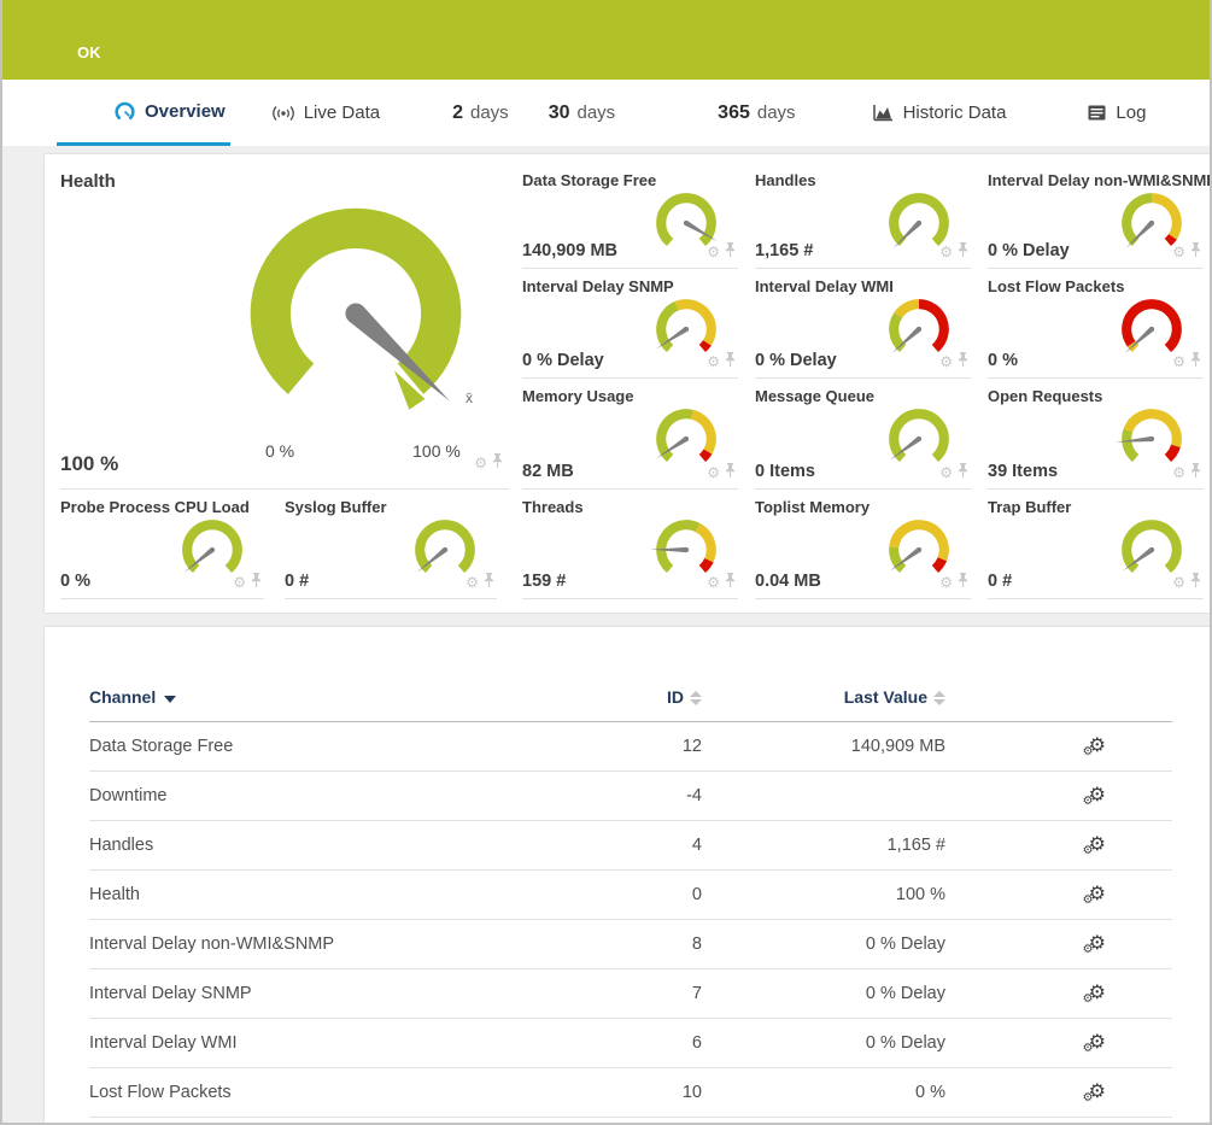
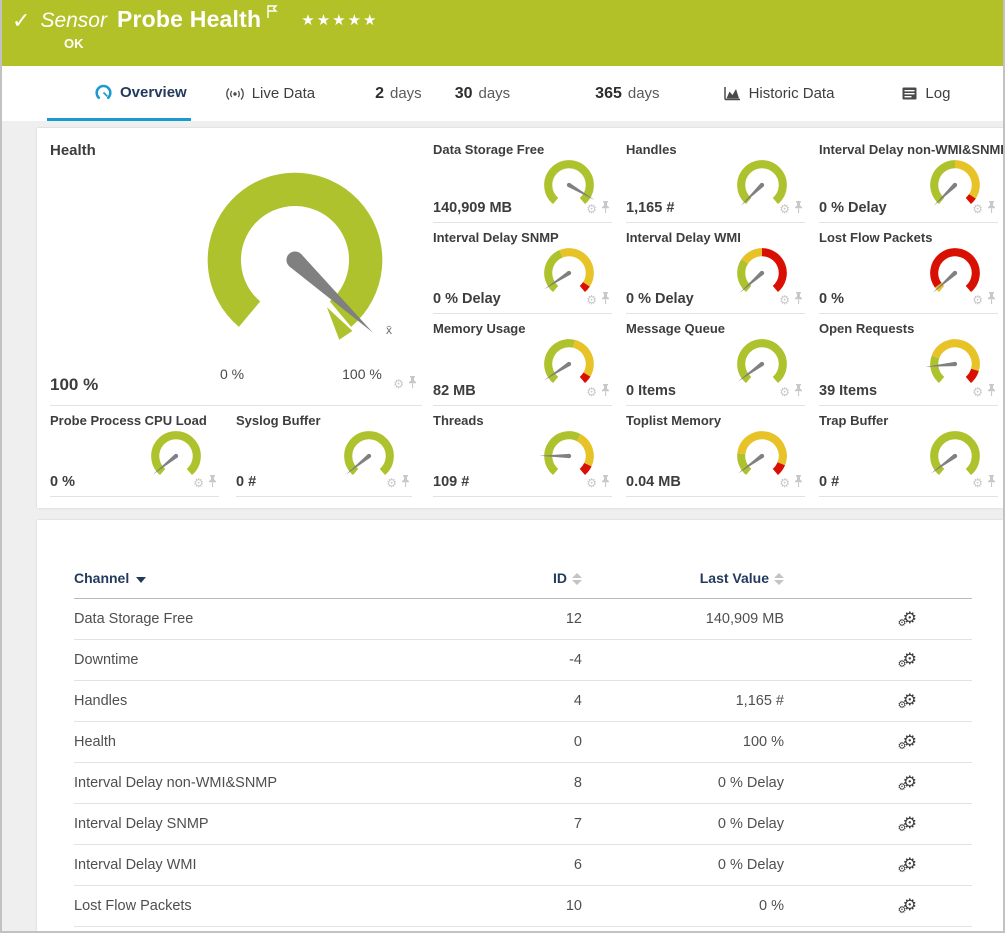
+ ✓
+ Sensor
+ Probe Health
+ ★★★★★
  OK
  Overview
  Live Data
  2
  days
  30
  days
  365
  days
  Historic Data
  Log
  Health
  0 %
  100 %
  x̄
  100 %
  ⚙
  Data Storage Free
  140,909 MB
  ⚙
  Handles
  1,165 #
  ⚙
  Interval Delay non-WMI&SNM
  0 % Delay
  ⚙
  Interval Delay SNMP
  0 % Delay
  ⚙
  Interval Delay WMI
  0 % Delay
  ⚙
  Lost Flow Packets
  0 %
  ⚙
  Memory Usage
  82 MB
  ⚙
  Message Queue
  0 Items
  ⚙
  Open Requests
  39 Items
  ⚙
  Probe Process CPU Load
  0 %
  ⚙
  Syslog Buffer
  0 #
  ⚙
  Threads
- 159 #
+ 109 #
  ⚙
  Toplist Memory
  0.04 MB
  ⚙
  Trap Buffer
  0 #
  ⚙
  Channel	ID	Last Value
  Data Storage Free	12	140,909 MB	⚙⚙
  Downtime	-4		⚙⚙
  Handles	4	1,165 #	⚙⚙
  Health	0	100 %	⚙⚙
  Interval Delay non-WMI&SNMP	8	0 % Delay	⚙⚙
  Interval Delay SNMP	7	0 % Delay	⚙⚙
  Interval Delay WMI	6	0 % Delay	⚙⚙
  Lost Flow Packets	10	0 %	⚙⚙
